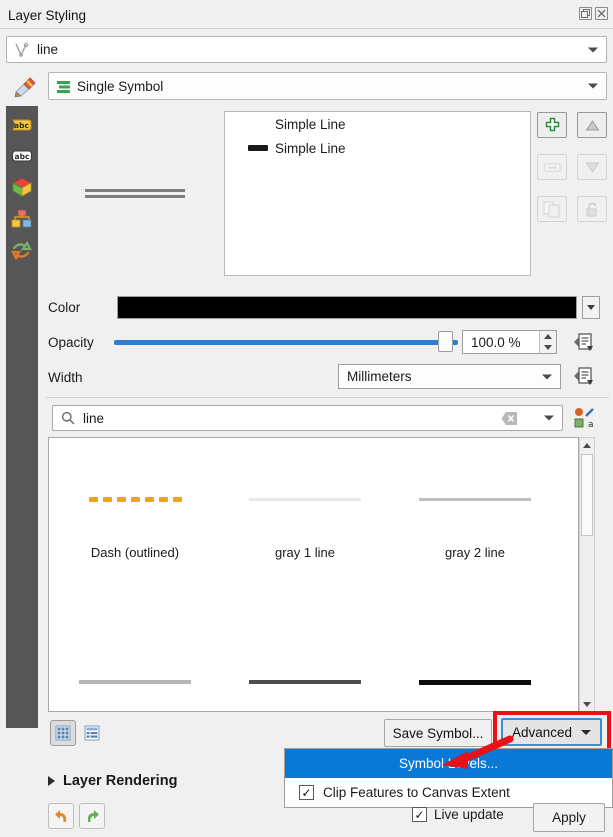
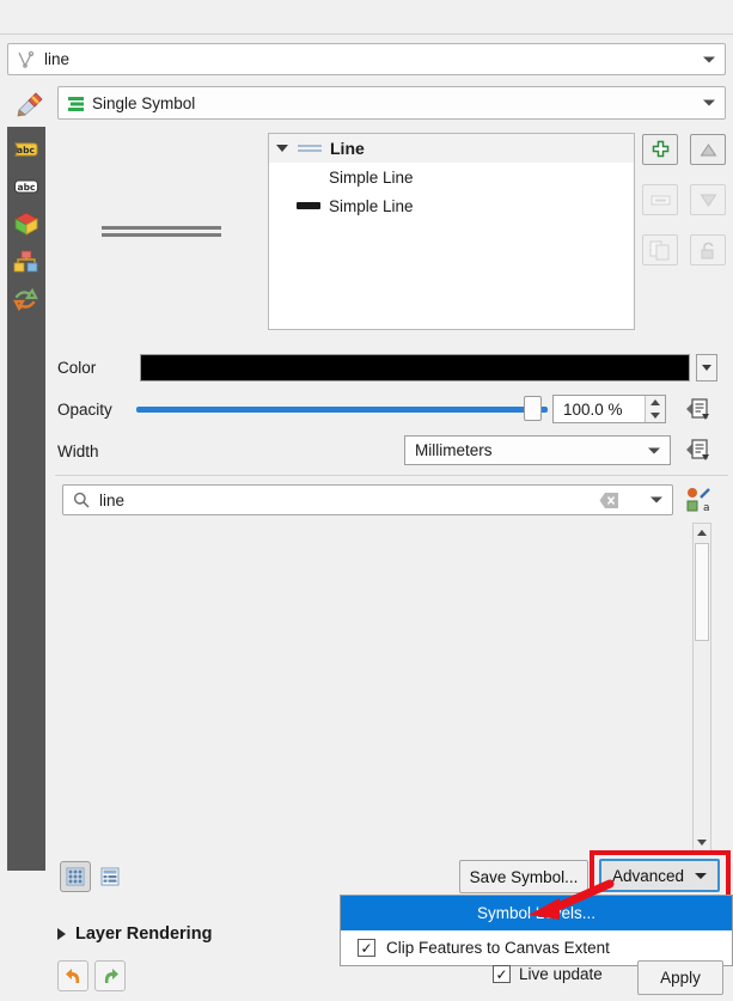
- Layer Styling
  line
  Single Symbol
  abc
  abc
+ Line
  Simple Line
  Simple Line
  Color
  Opacity
  100.0 %
  Width
  Millimeters
  line
  a
- Dash (outlined)
- gray 1 line
- gray 2 line
  Save Symbol...
  Advanced
  Symbolels...
  ✓
  Clip Features to Canvas Extent
  Layer Rendering
  ✓
  Live update
  Apply
